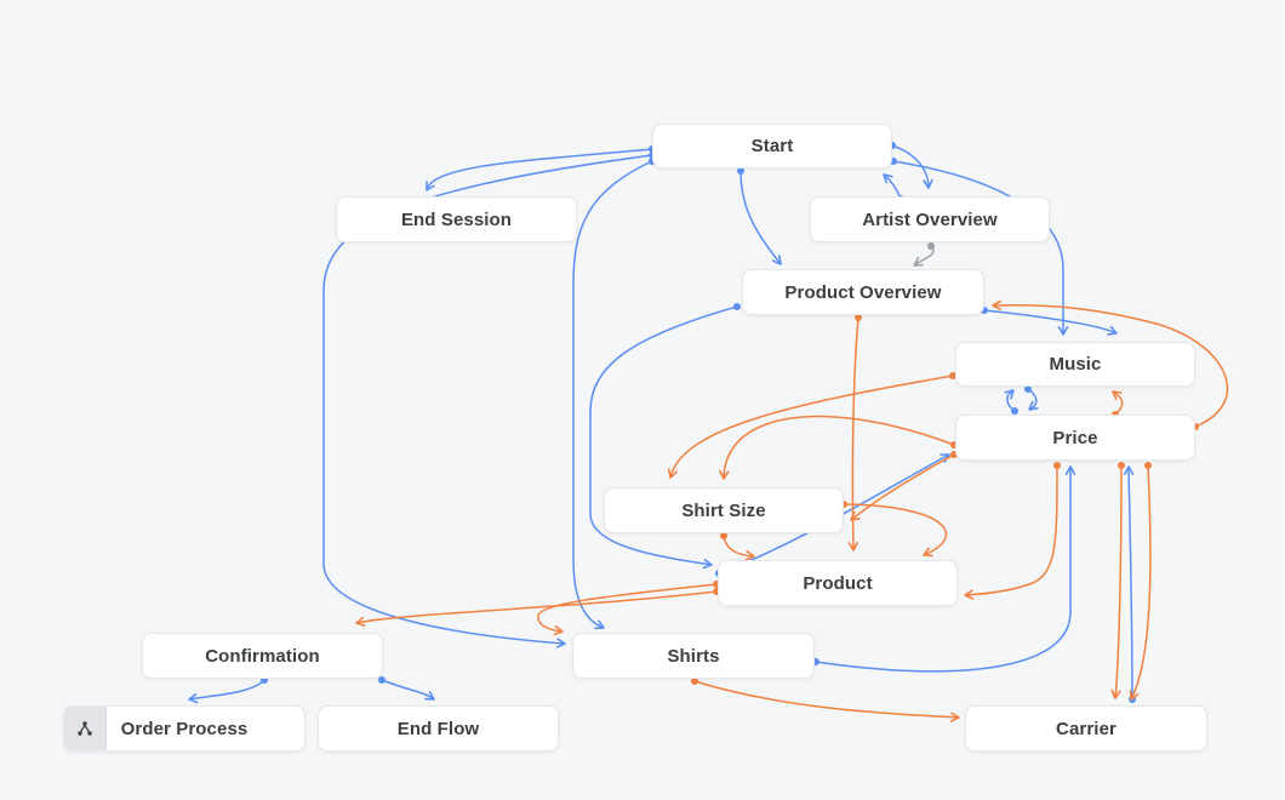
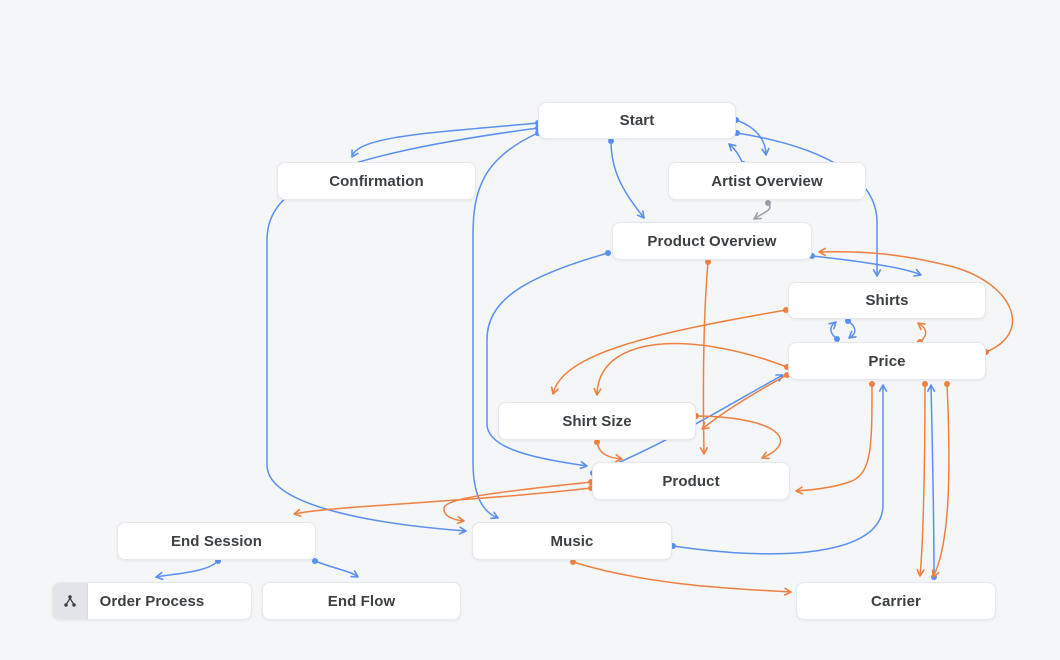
  Start
- End Session
+ Confirmation
  Artist Overview
  Product Overview
- Music
+ Shirts
  Price
  Shirt Size
  Product
- Confirmation
+ End Session
- Shirts
+ Music
  Order Process
  End Flow
  Carrier
